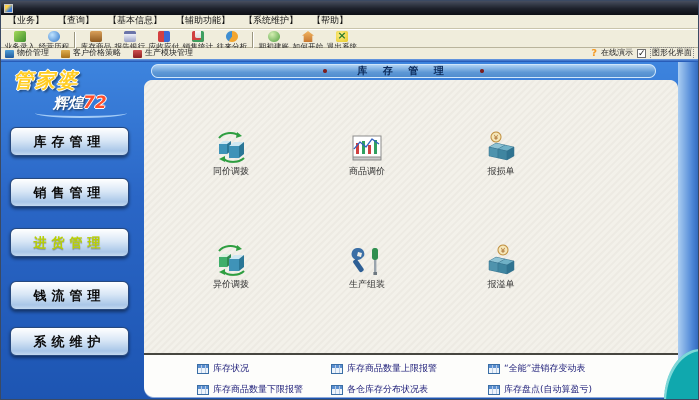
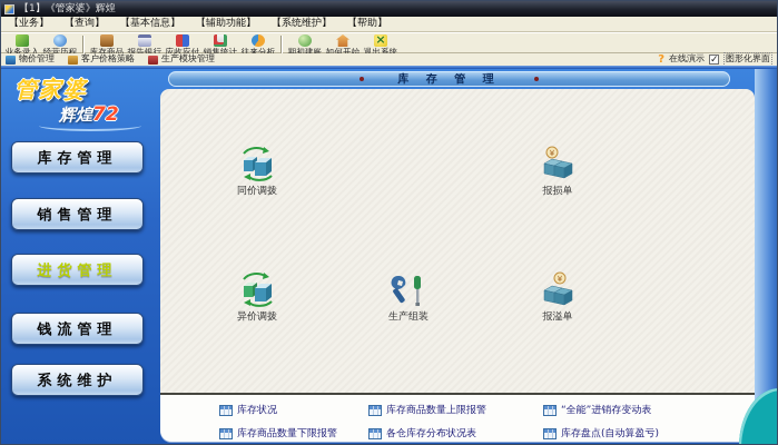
+ 【1】《管家婆》辉煌
  【业务】
  【查询】
  【基本信息】
  【辅助功能】
  【系统维护】
  【帮助】
  业务录入
  经营历程
  库存商品
  报告银行
  应收应付
  销售统计
  往来分析
  期初建账
  如何开始
  退出系统
  物价管理
  客户价格策略
  生产模块管理
  ?
  在线演示
  ✓
  图形化界面
  管家婆
  辉煌72
  库存管理
  销售管理
  进货管理
  钱流管理
  系统维护
  库 存 管 理
  同价调拨
- 商品调价
  ¥
  报损单
  异价调拨
  生产组装
  ¥
  报溢单
  库存状况
  库存商品数量上限报警
  “全能”进销存变动表
  库存商品数量下限报警
  各仓库存分布状况表
  库存盘点(自动算盈亏)
